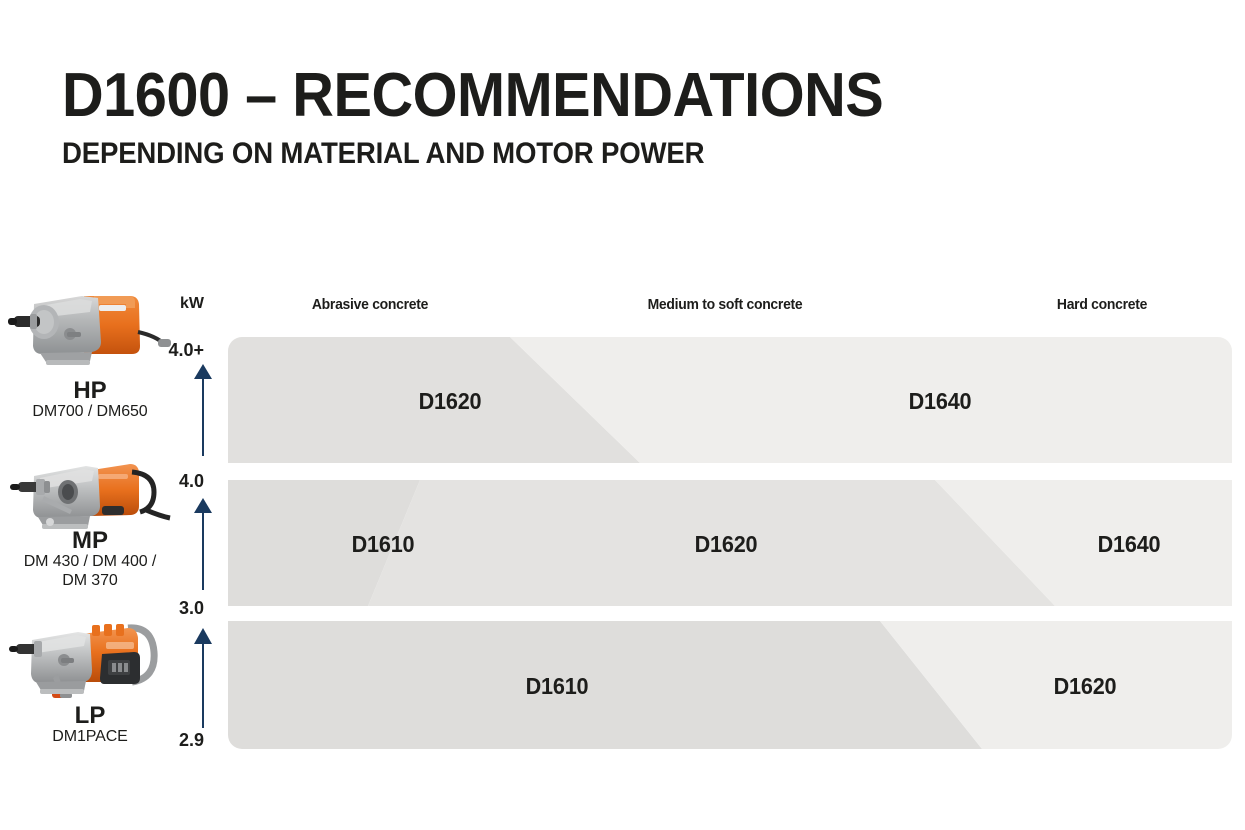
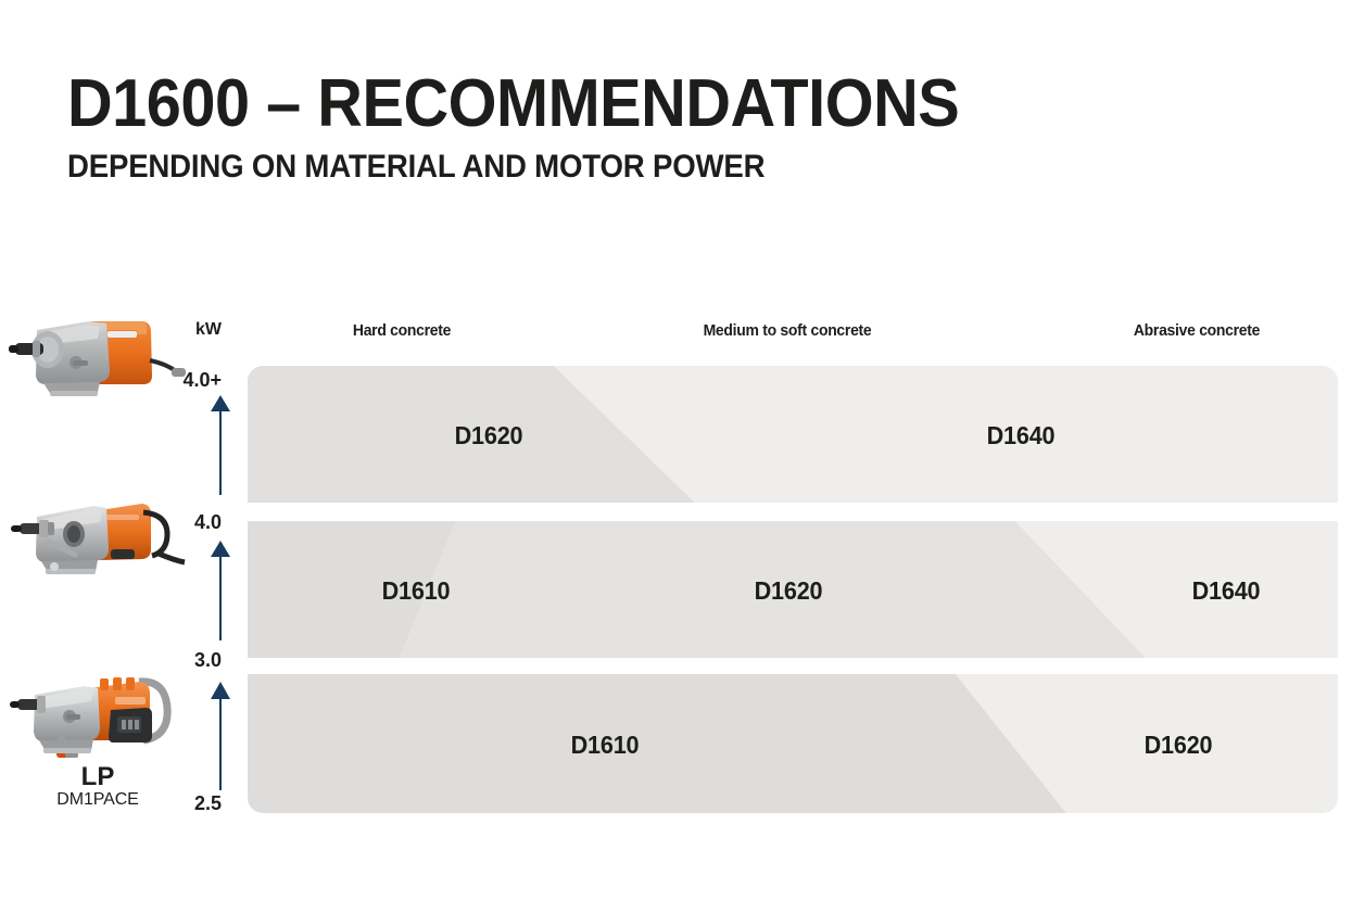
  D1600 – RECOMMENDATIONS
  DEPENDING ON MATERIAL AND MOTOR POWER
- Abrasive concrete
+ Hard concrete
  Medium to soft concrete
- Hard concrete
+ Abrasive concrete
  kW
  4.0+
  4.0
  3.0
- 2.9
+ 2.5
- HP
- DM700 / DM650
- MP
- DM 430 / DM 400 /
- DM 370
  LP
  DM1PACE
  D1620
  D1640
  D1610
  D1620
  D1640
  D1610
  D1620
